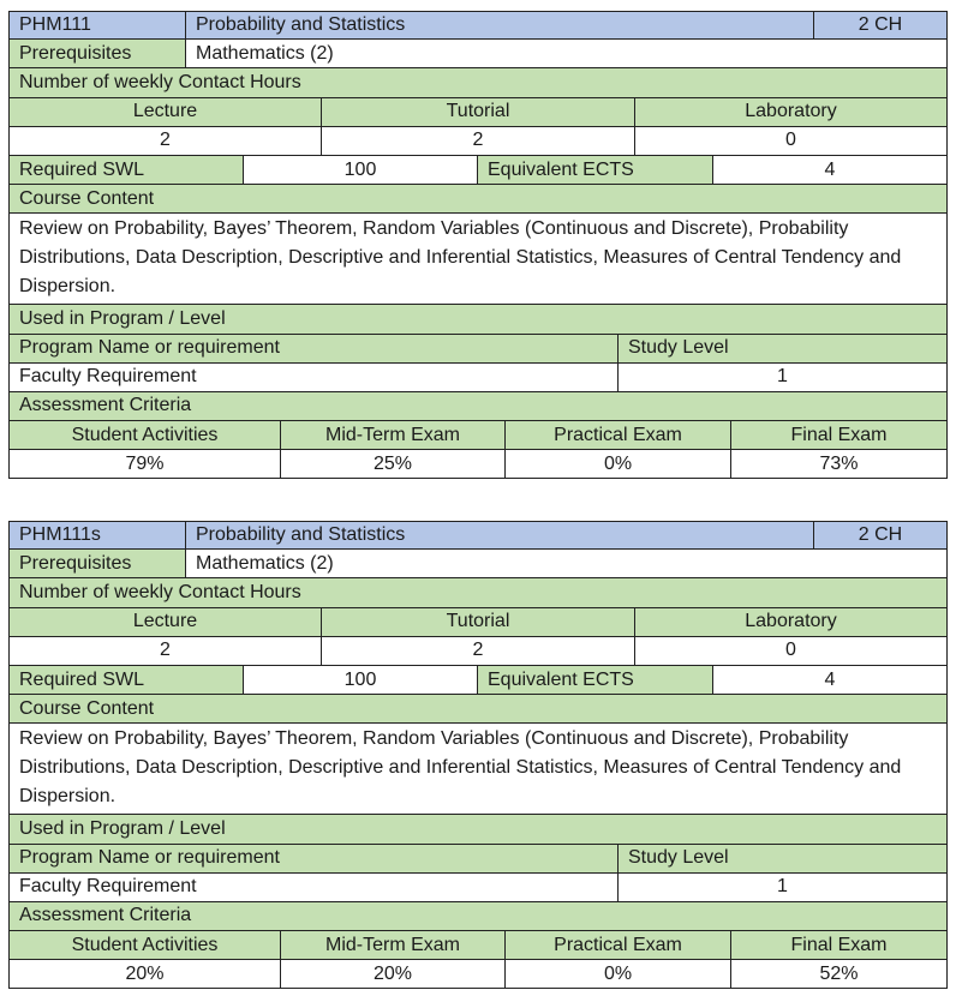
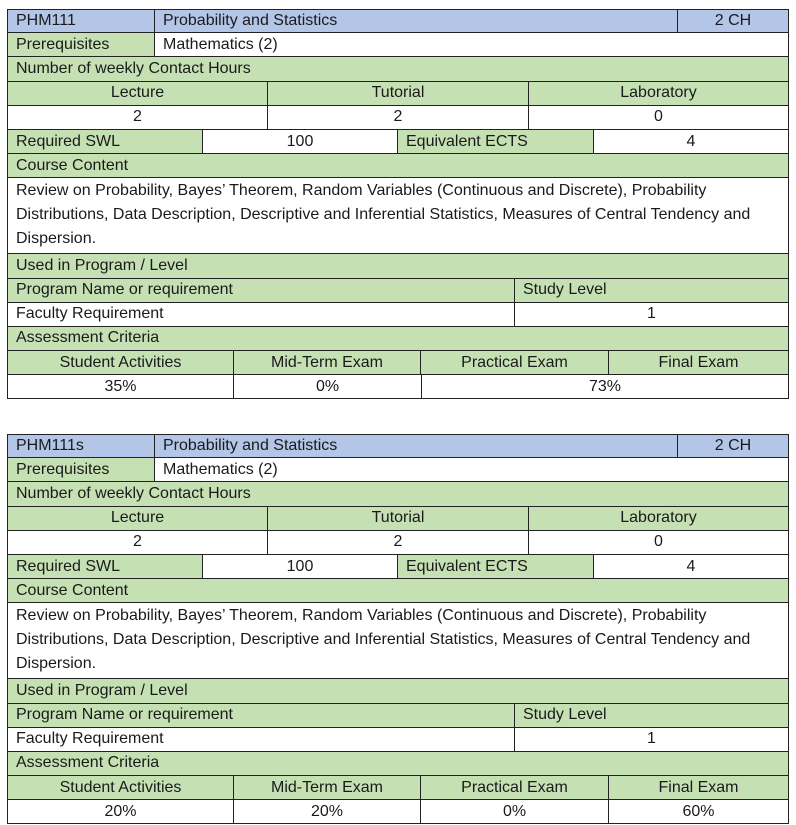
  PHM111
  Probability and Statistics
  2 CH
  Prerequisites
  Mathematics (2)
  Number of weekly Contact Hours
  Lecture
  Tutorial
  Laboratory
  2
  2
  0
  Required SWL
  100
  Equivalent ECTS
  4
  Course Content
  Review on Probability, Bayes’ Theorem, Random Variables (Continuous and Discrete), Probability Distributions, Data Description, Descriptive and Inferential Statistics, Measures of Central Tendency and Dispersion.
  Used in Program / Level
  Program Name or requirement
  Study Level
  Faculty Requirement
  1
  Assessment Criteria
  Student Activities
  Mid-Term Exam
  Practical Exam
  Final Exam
- 79%
+ 35%
- 25%
  0%
  73%
  PHM111s
  Probability and Statistics
  2 CH
  Prerequisites
  Mathematics (2)
  Number of weekly Contact Hours
  Lecture
  Tutorial
  Laboratory
  2
  2
  0
  Required SWL
  100
  Equivalent ECTS
  4
  Course Content
  Review on Probability, Bayes’ Theorem, Random Variables (Continuous and Discrete), Probability Distributions, Data Description, Descriptive and Inferential Statistics, Measures of Central Tendency and Dispersion.
  Used in Program / Level
  Program Name or requirement
  Study Level
  Faculty Requirement
  1
  Assessment Criteria
  Student Activities
  Mid-Term Exam
  Practical Exam
  Final Exam
  20%
  20%
  0%
- 52%
+ 60%
